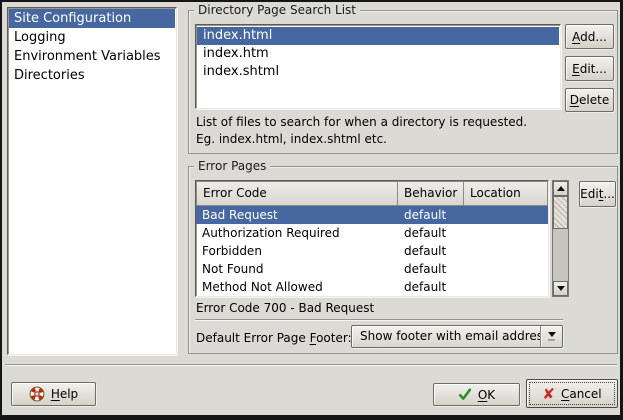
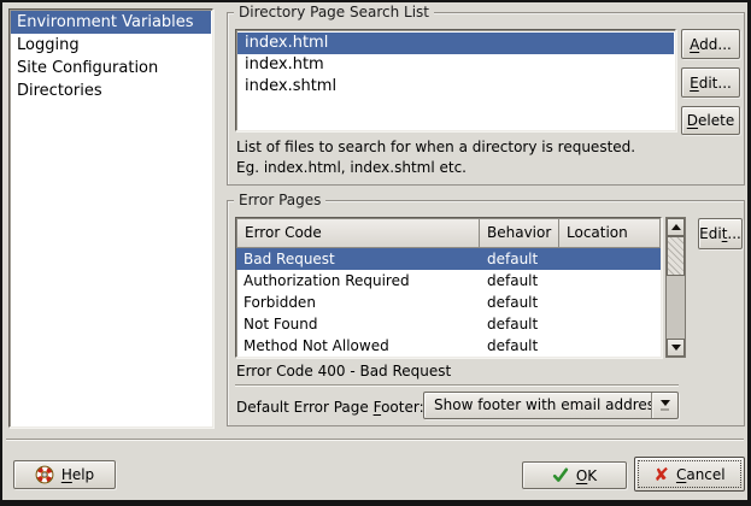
- Site Configuration
+ Environment Variables
  Logging
- Environment Variables
+ Site Configuration
  Directories
  Directory Page Search List
  index.html
  index.htm
  index.shtml
  Add...
  Edit...
  Delete
  List of files to search for when a directory is requested.
  Eg. index.html, index.shtml etc.
  Error Pages
  Error Code
  Behavior
  Location
  Bad Request
  default
  Authorization Required
  default
  Forbidden
  default
  Not Found
  default
  Method Not Allowed
  default
  Edit...
- Error Code 700 - Bad Request
+ Error Code 400 - Bad Request
  Default Error Page Footer:
  Show footer with email addres
  Help
  OK
  ✘
  Cancel
